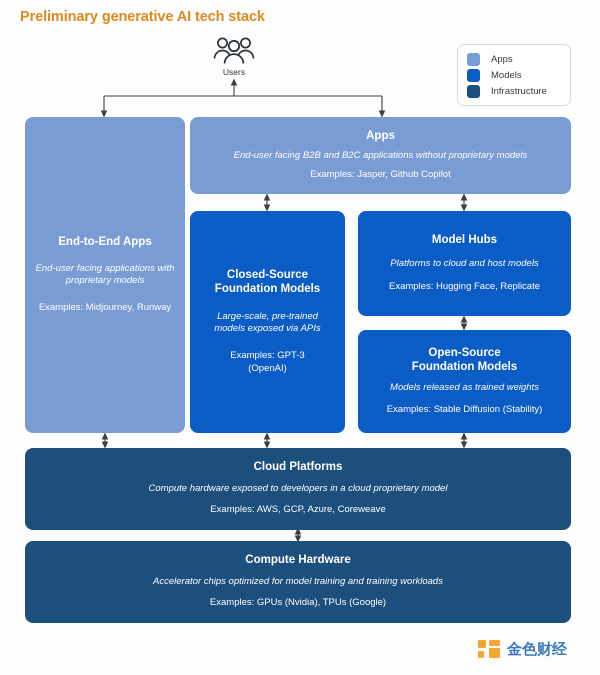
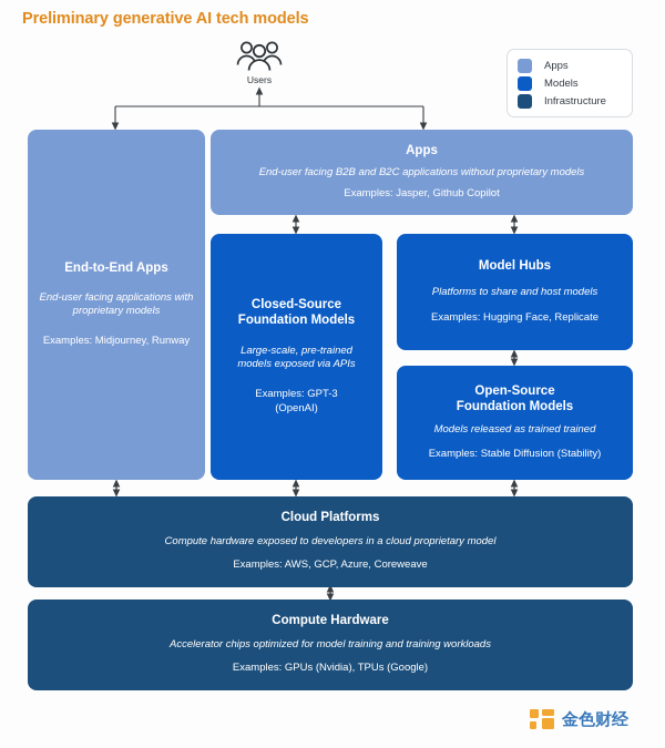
- Preliminary generative AI tech stack
+ Preliminary generative AI tech models
  Apps
  Models
  Infrastructure
  Users
  End-to-End Apps
  End-user facing applications with proprietary models
  Examples: Midjourney, Runway
  Apps
  End-user facing B2B and B2C applications without proprietary models
  Examples: Jasper, Github Copilot
  Closed-Source Foundation Models
  Large-scale, pre-trained models exposed via APIs
  Examples: GPT-3 (OpenAI)
  Model Hubs
- Platforms to cloud and host models
+ Platforms to share and host models
  Examples: Hugging Face, Replicate
  Open-Source Foundation Models
- Models released as trained weights
+ Models released as trained trained
  Examples: Stable Diffusion (Stability)
  Cloud Platforms
  Compute hardware exposed to developers in a cloud proprietary model
  Examples: AWS, GCP, Azure, Coreweave
  Compute Hardware
  Accelerator chips optimized for model training and training workloads
  Examples: GPUs (Nvidia), TPUs (Google)
  金色财经
